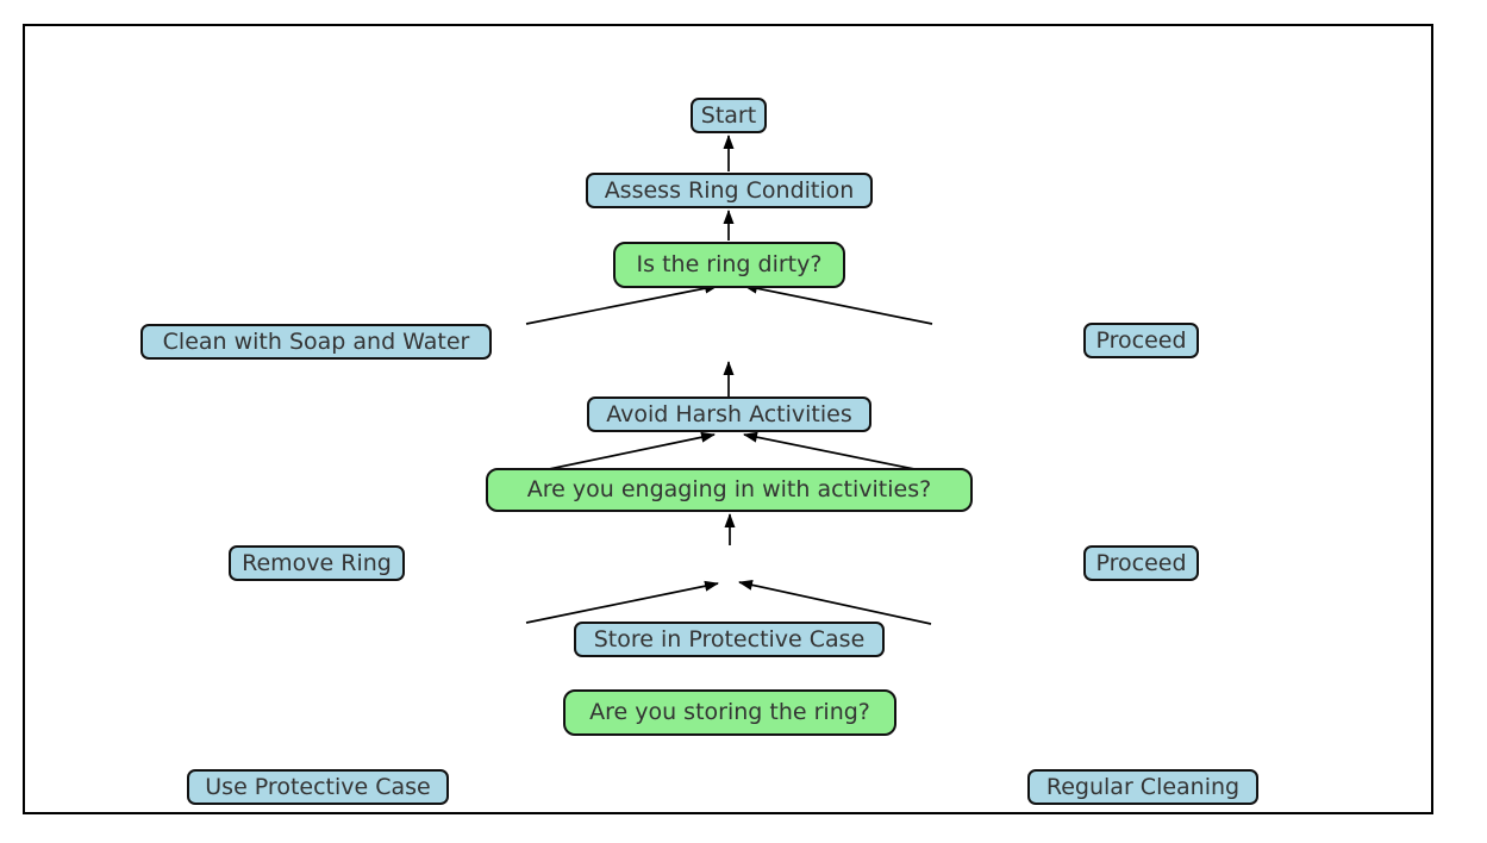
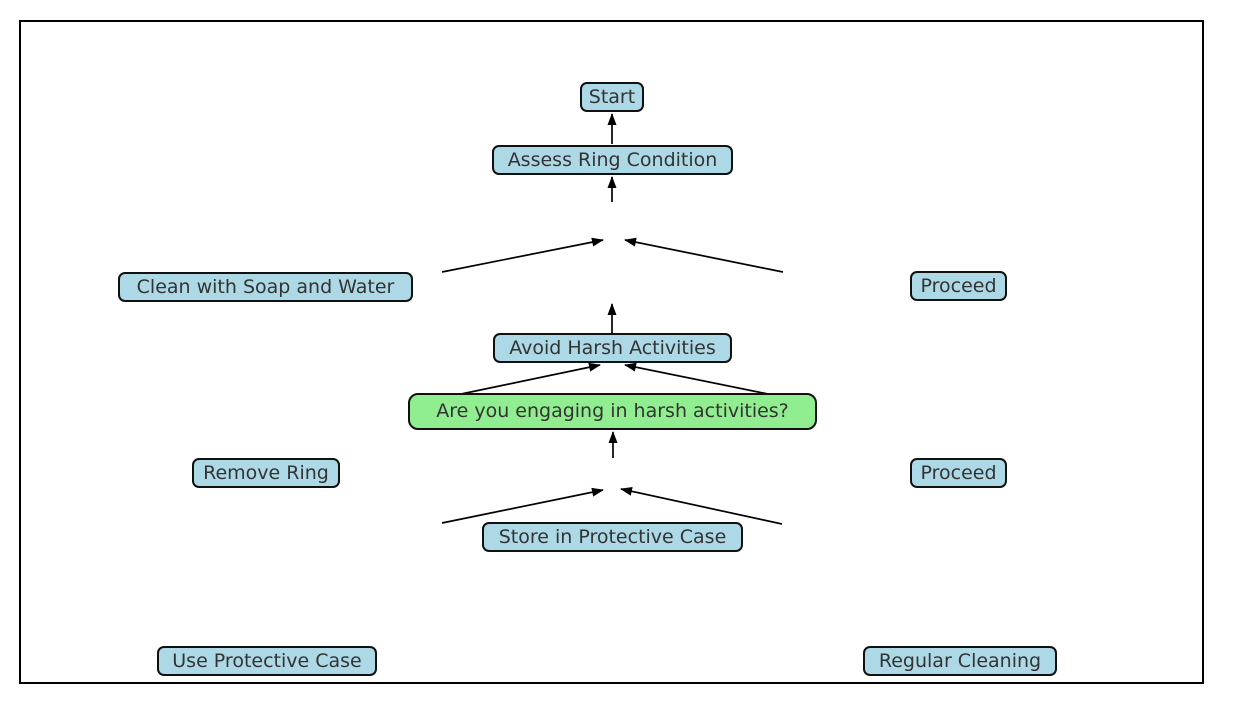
  Start
  Assess Ring Condition
- Is the ring dirty?
  Clean with Soap and Water
  Proceed
  Avoid Harsh Activities
- Are you engaging in with activities?
+ Are you engaging in harsh activities?
  Remove Ring
  Proceed
  Store in Protective Case
- Are you storing the ring?
  Use Protective Case
  Regular Cleaning
